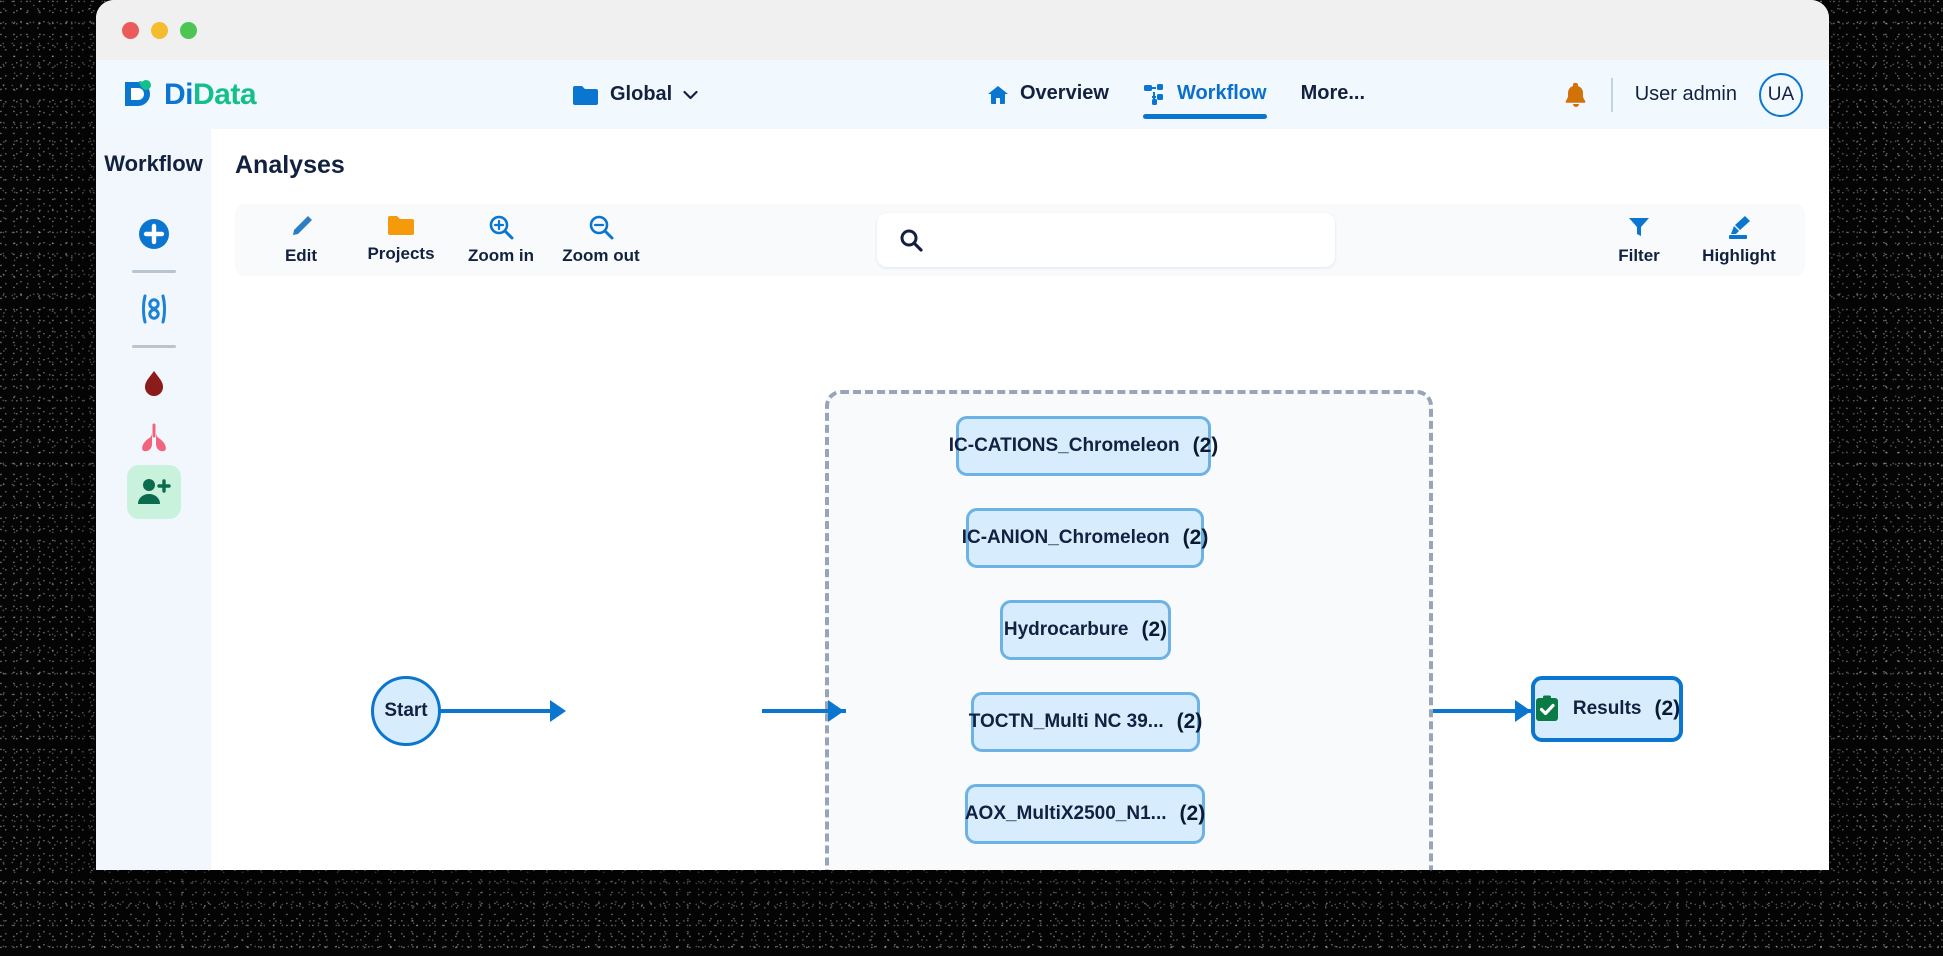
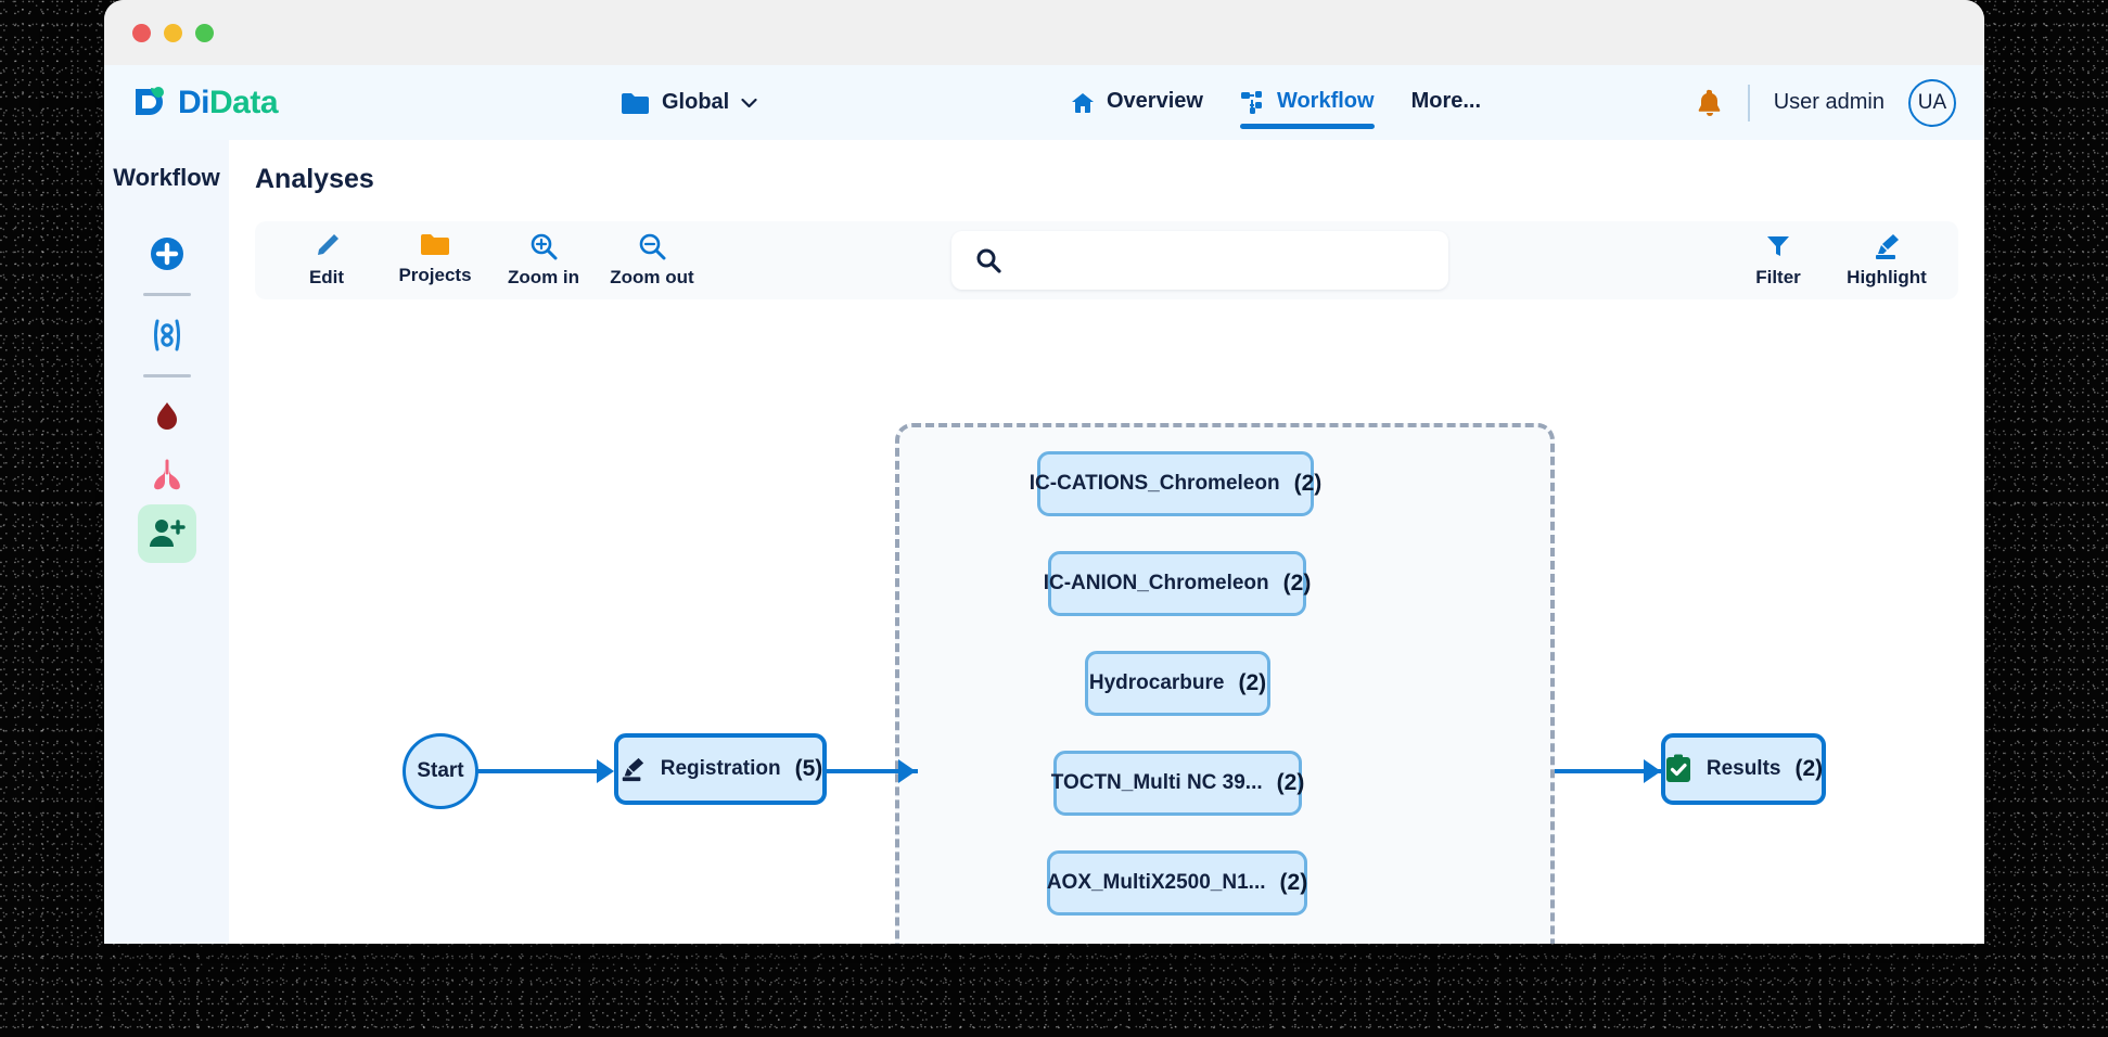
  DiData
  Global
  Overview
  Workflow
  More...
  User admin
  UA
  Workflow
  Analyses
  Edit
  Projects
  Zoom in
  Zoom out
  Filter
  Highlight
  Start
+ Registration
+ (5)
  IC-CATIONS_Chromeleon
  (2)
  IC-ANION_Chromeleon
  (2)
  Hydrocarbure
  (2)
  TOCTN_Multi NC 39...
  (2)
  AOX_MultiX2500_N1...
  (2)
  Results
  (2)
